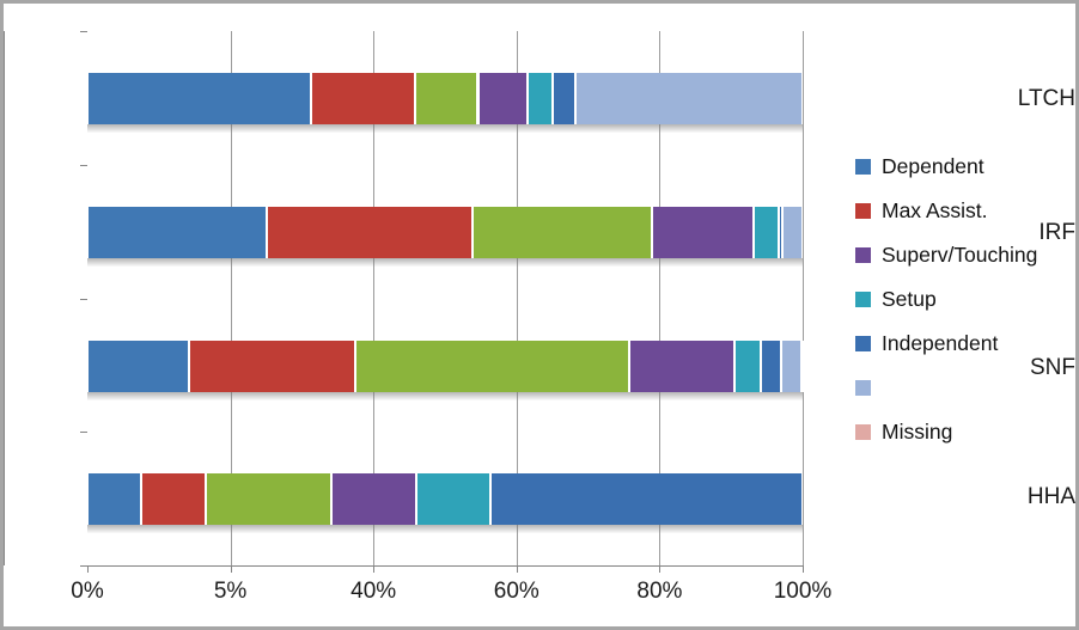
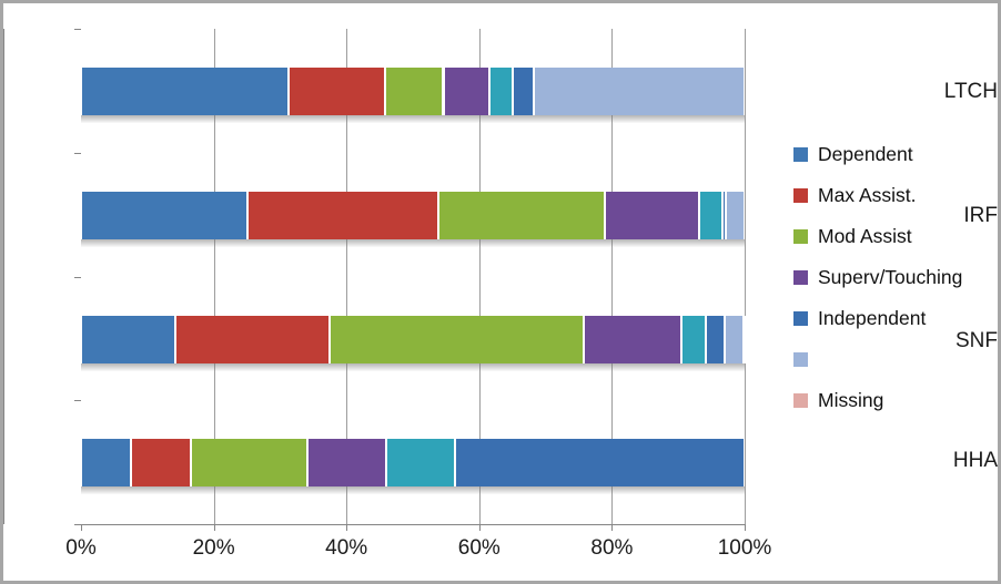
  LTCH
  IRF
  SNF
  HHA
  0%
- 5%
+ 20%
  40%
  60%
  80%
  100%
  Dependent
  Max Assist.
+ Mod Assist
  Superv/Touching
- Setup
  Independent
  Missing
